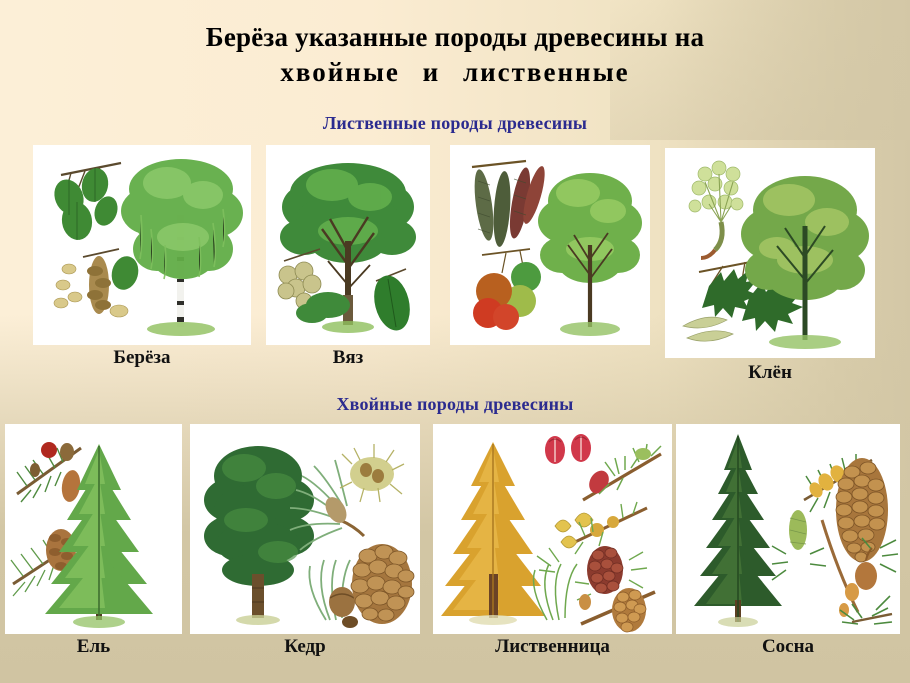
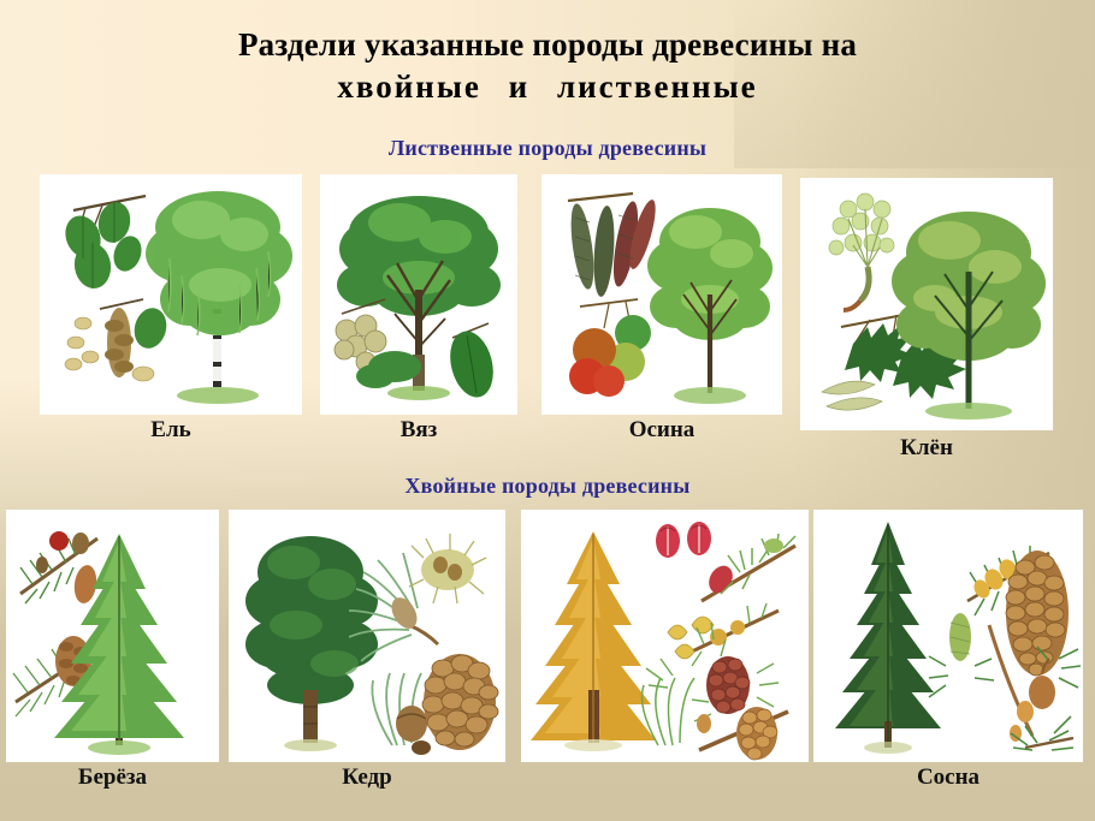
- Берёза указанные породы древесины на
+ Раздели указанные породы древесины на
  хвойные и лиственные
  Лиственные породы древесины
- Берёза
+ Ель
  Вяз
+ Осина
  Клён
  Хвойные породы древесины
- Ель
+ Берёза
  Кедр
- Лиственница
  Сосна
